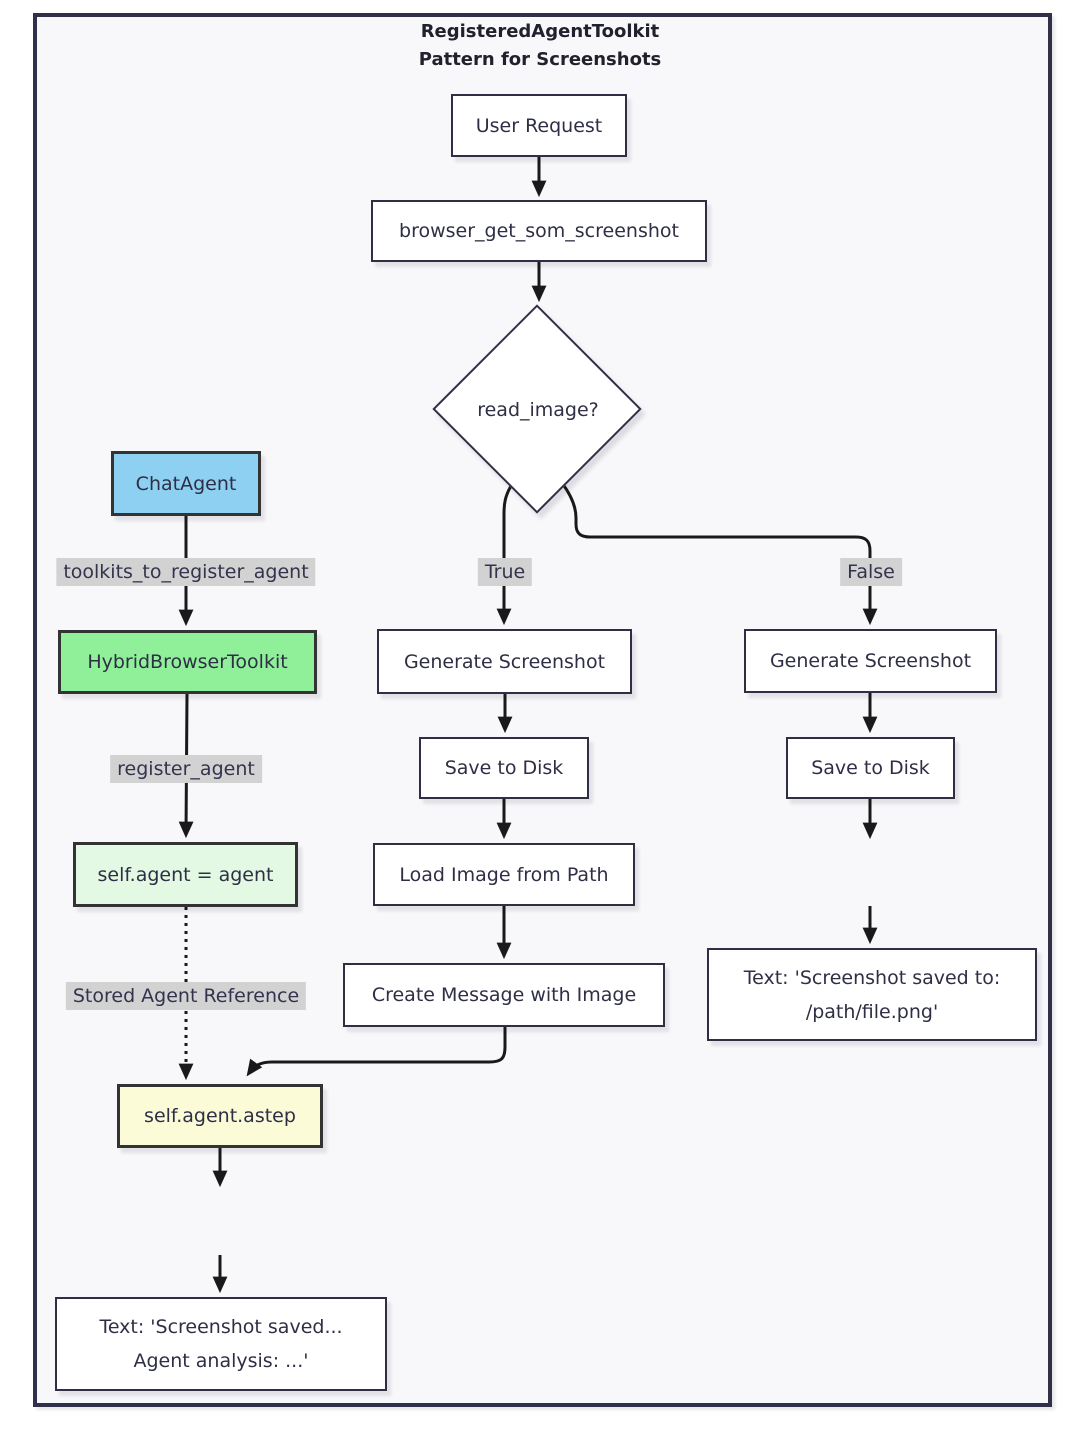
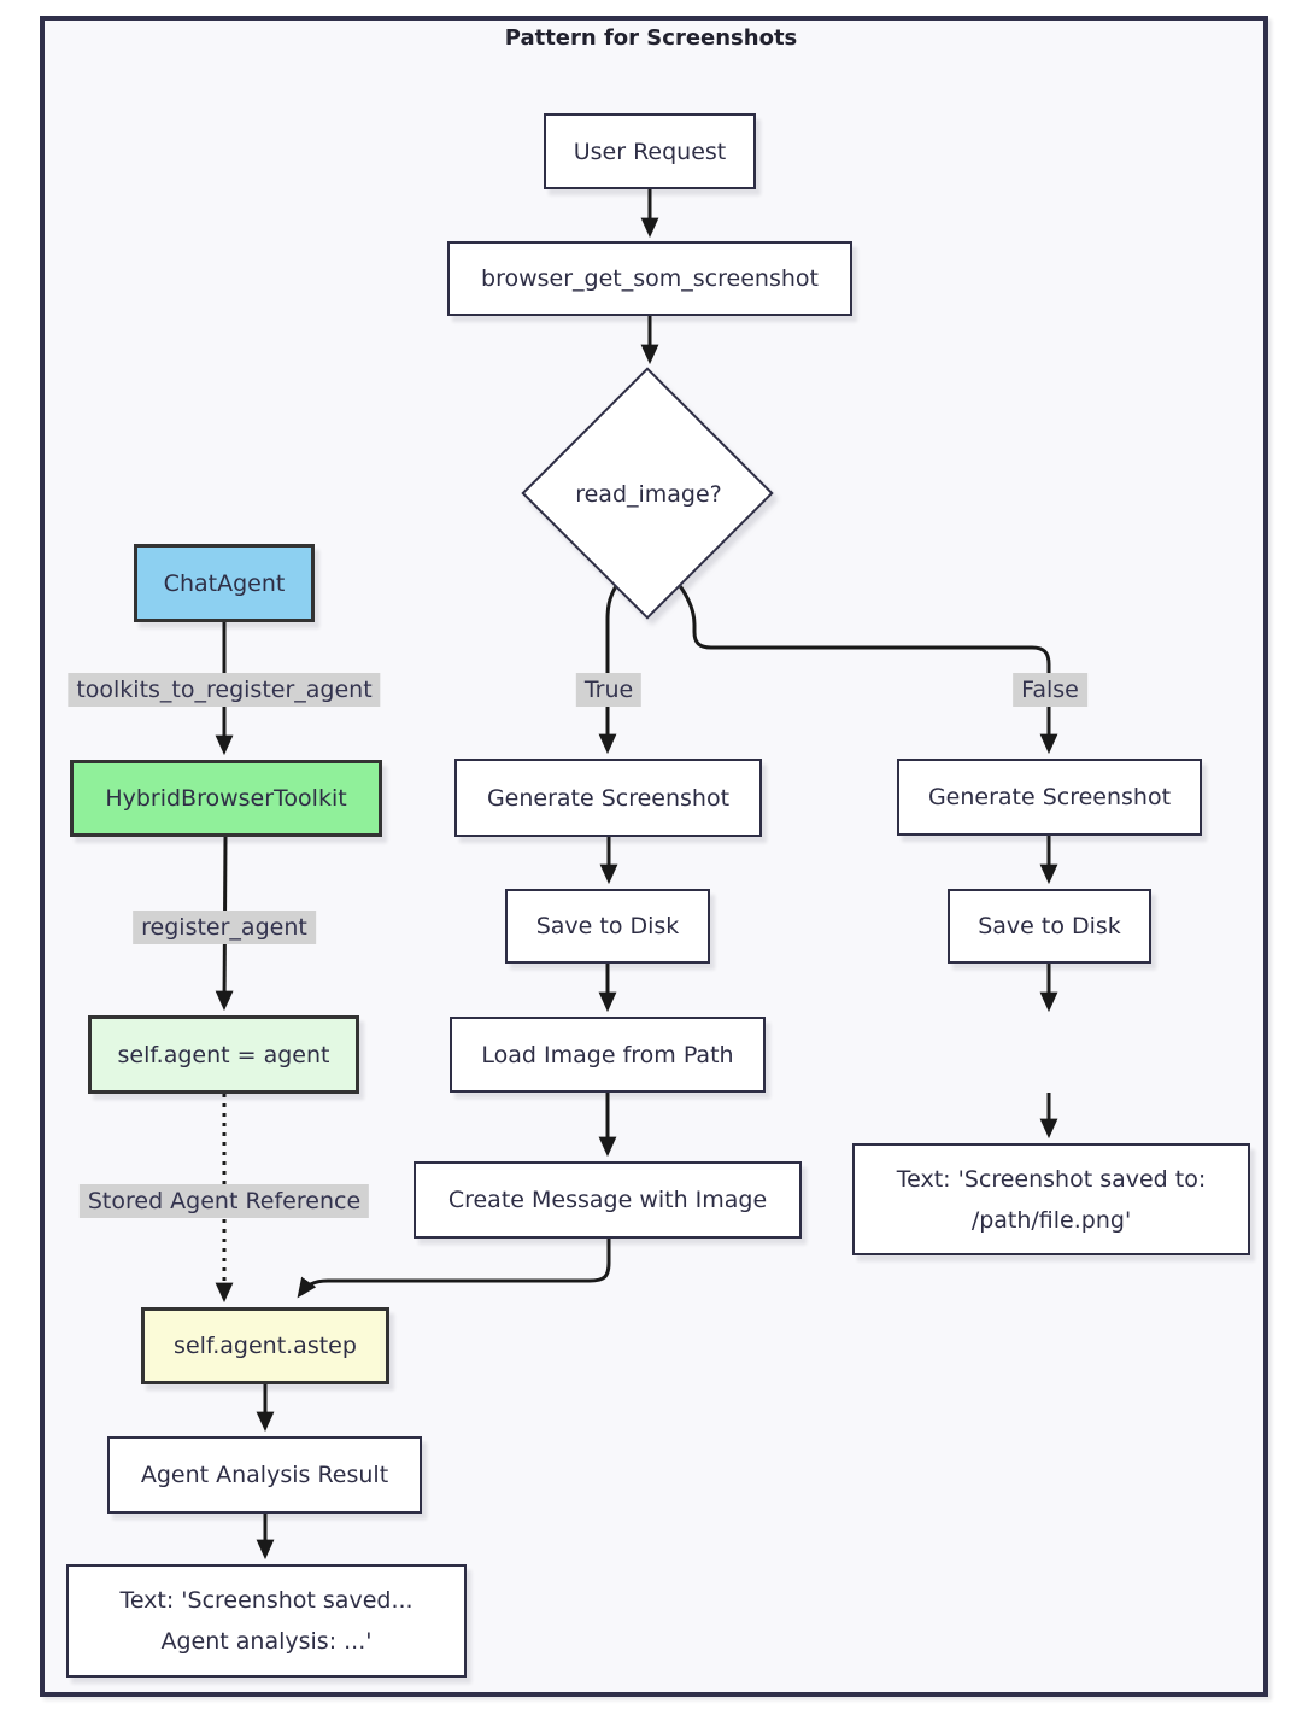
- RegisteredAgentToolkit
  Pattern for Screenshots
  User Request
  browser_get_som_screenshot
  read_image?
  Generate Screenshot
  Save to Disk
  Load Image from Path
  Create Message with Image
  Generate Screenshot
  Save to Disk
  Text: 'Screenshot saved to:
  /path/file.png'
  ChatAgent
  HybridBrowserToolkit
  self.agent = agent
  self.agent.astep
+ Agent Analysis Result
  Text: 'Screenshot saved...
  Agent analysis: ...'
  toolkits_to_register_agent
  register_agent
  Stored Agent Reference
  True
  False
